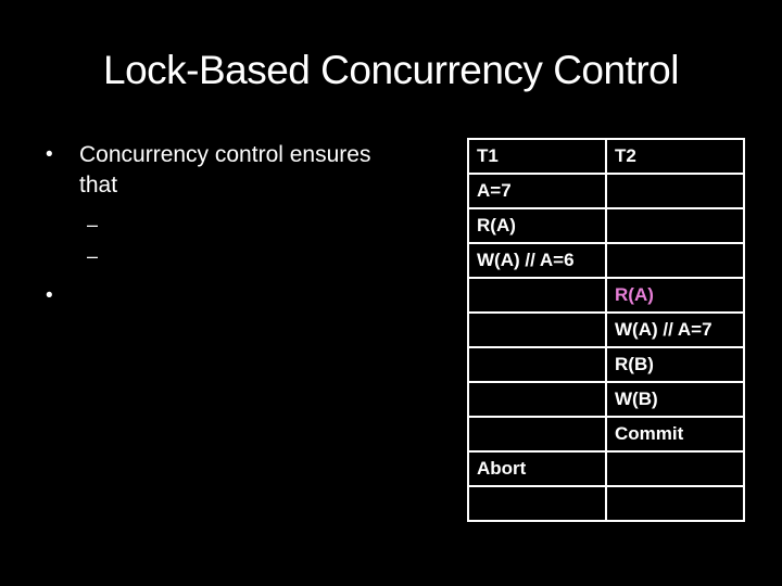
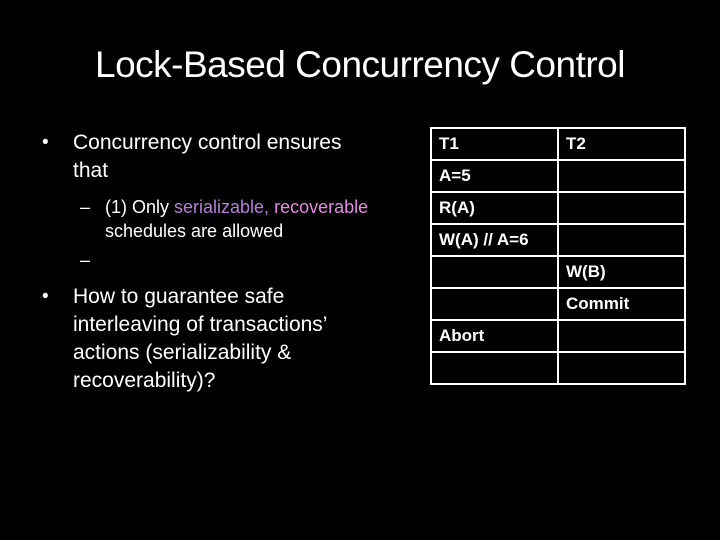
  Lock-Based Concurrency Control
  •
  Concurrency control ensures
  that
  –
+ (1) Only serializable, recoverable
+ schedules are allowed
  –
  •
+ How to guarantee safe
+ interleaving of transactions’
+ actions (serializability &
+ recoverability)?
  T1	T2
- A=7
+ A=5
  R(A)
  W(A) // A=6
- 	R(A)
- 	W(A) // A=7
- 	R(B)
  	W(B)
  	Commit
  Abort
